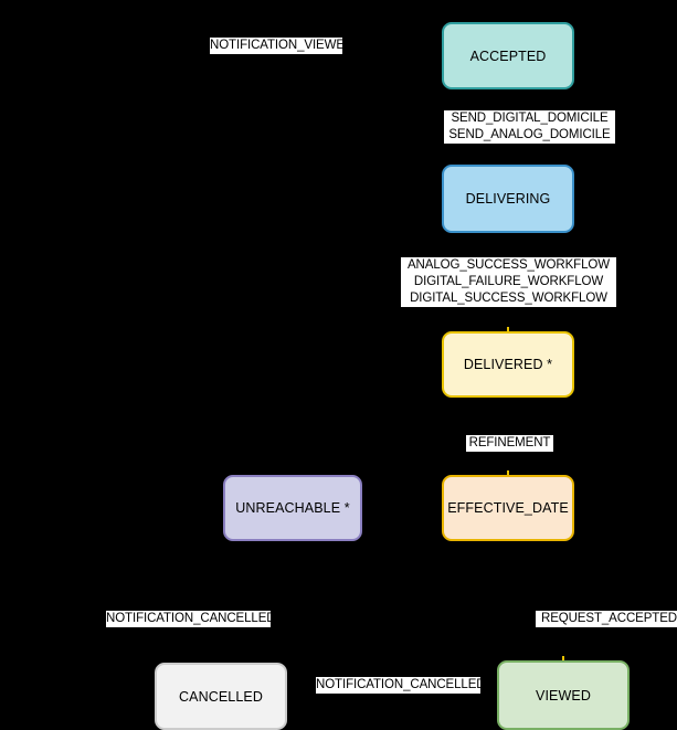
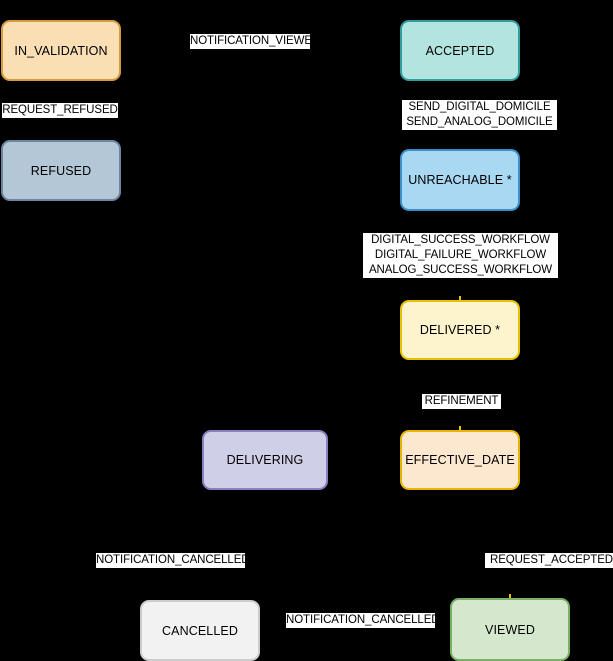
+ IN_VALIDATION
  ACCEPTED
+ REFUSED
- DELIVERING
+ UNREACHABLE *
  DELIVERED *
- UNREACHABLE *
+ DELIVERING
  EFFECTIVE_DATE
  CANCELLED
  VIEWED
  NOTIFICATION_VIEWED
+ REQUEST_REFUSED
  SEND_DIGITAL_DOMICILE
  SEND_ANALOG_DOMICILE
- ANALOG_SUCCESS_WORKFLOW
+ DIGITAL_SUCCESS_WORKFLOW
  DIGITAL_FAILURE_WORKFLOW
- DIGITAL_SUCCESS_WORKFLOW
+ ANALOG_SUCCESS_WORKFLOW
  REFINEMENT
  NOTIFICATION_CANCELLED
  REQUEST_ACCEPTED
  NOTIFICATION_CANCELLED
